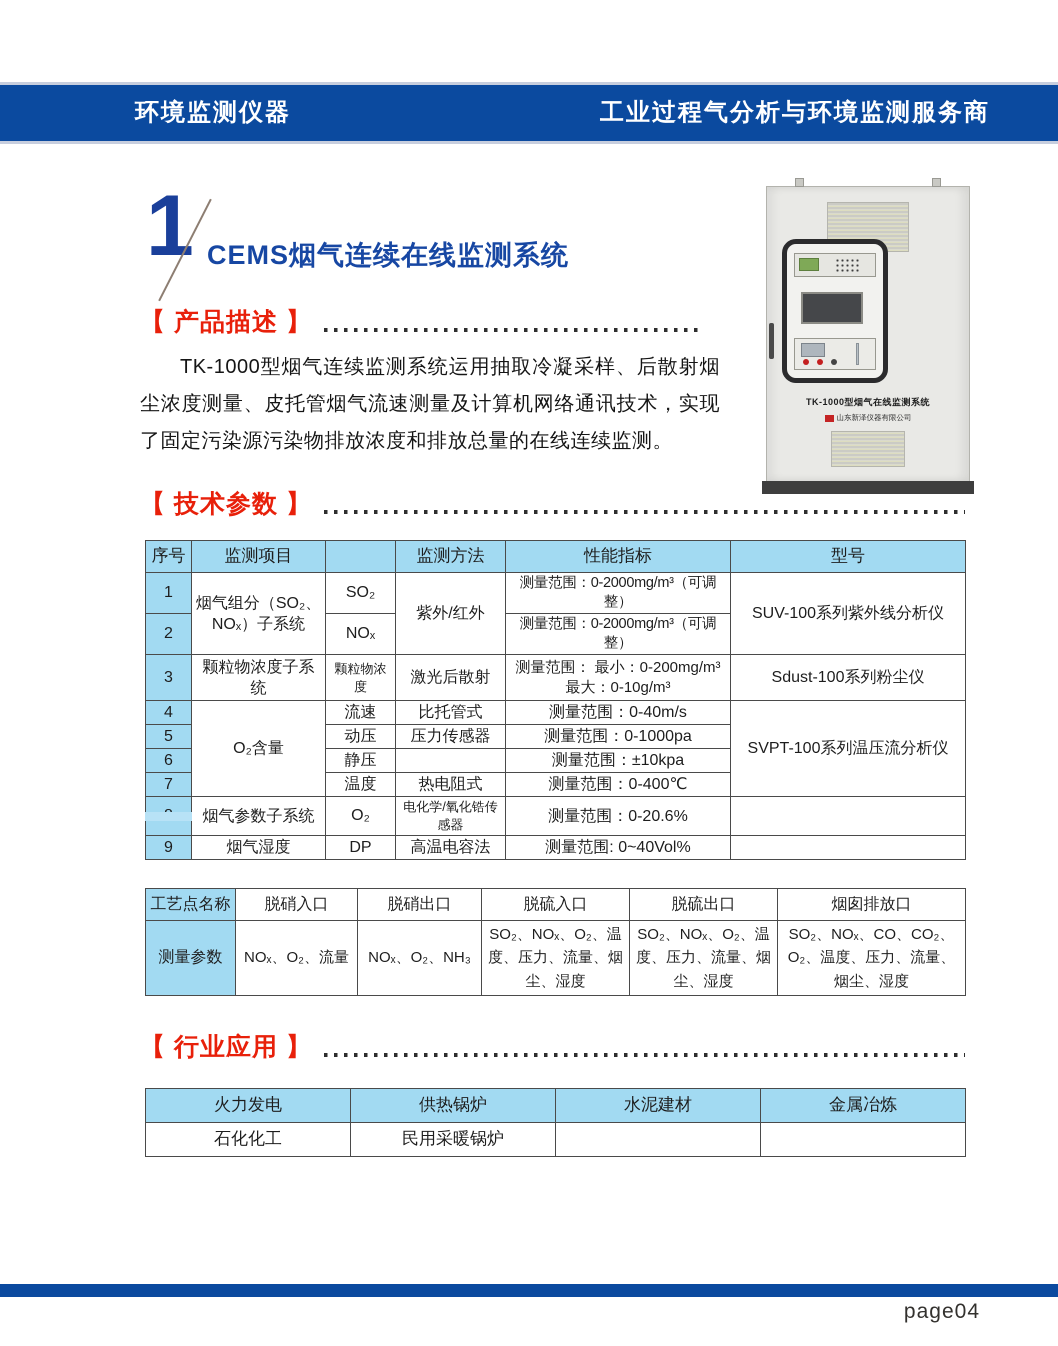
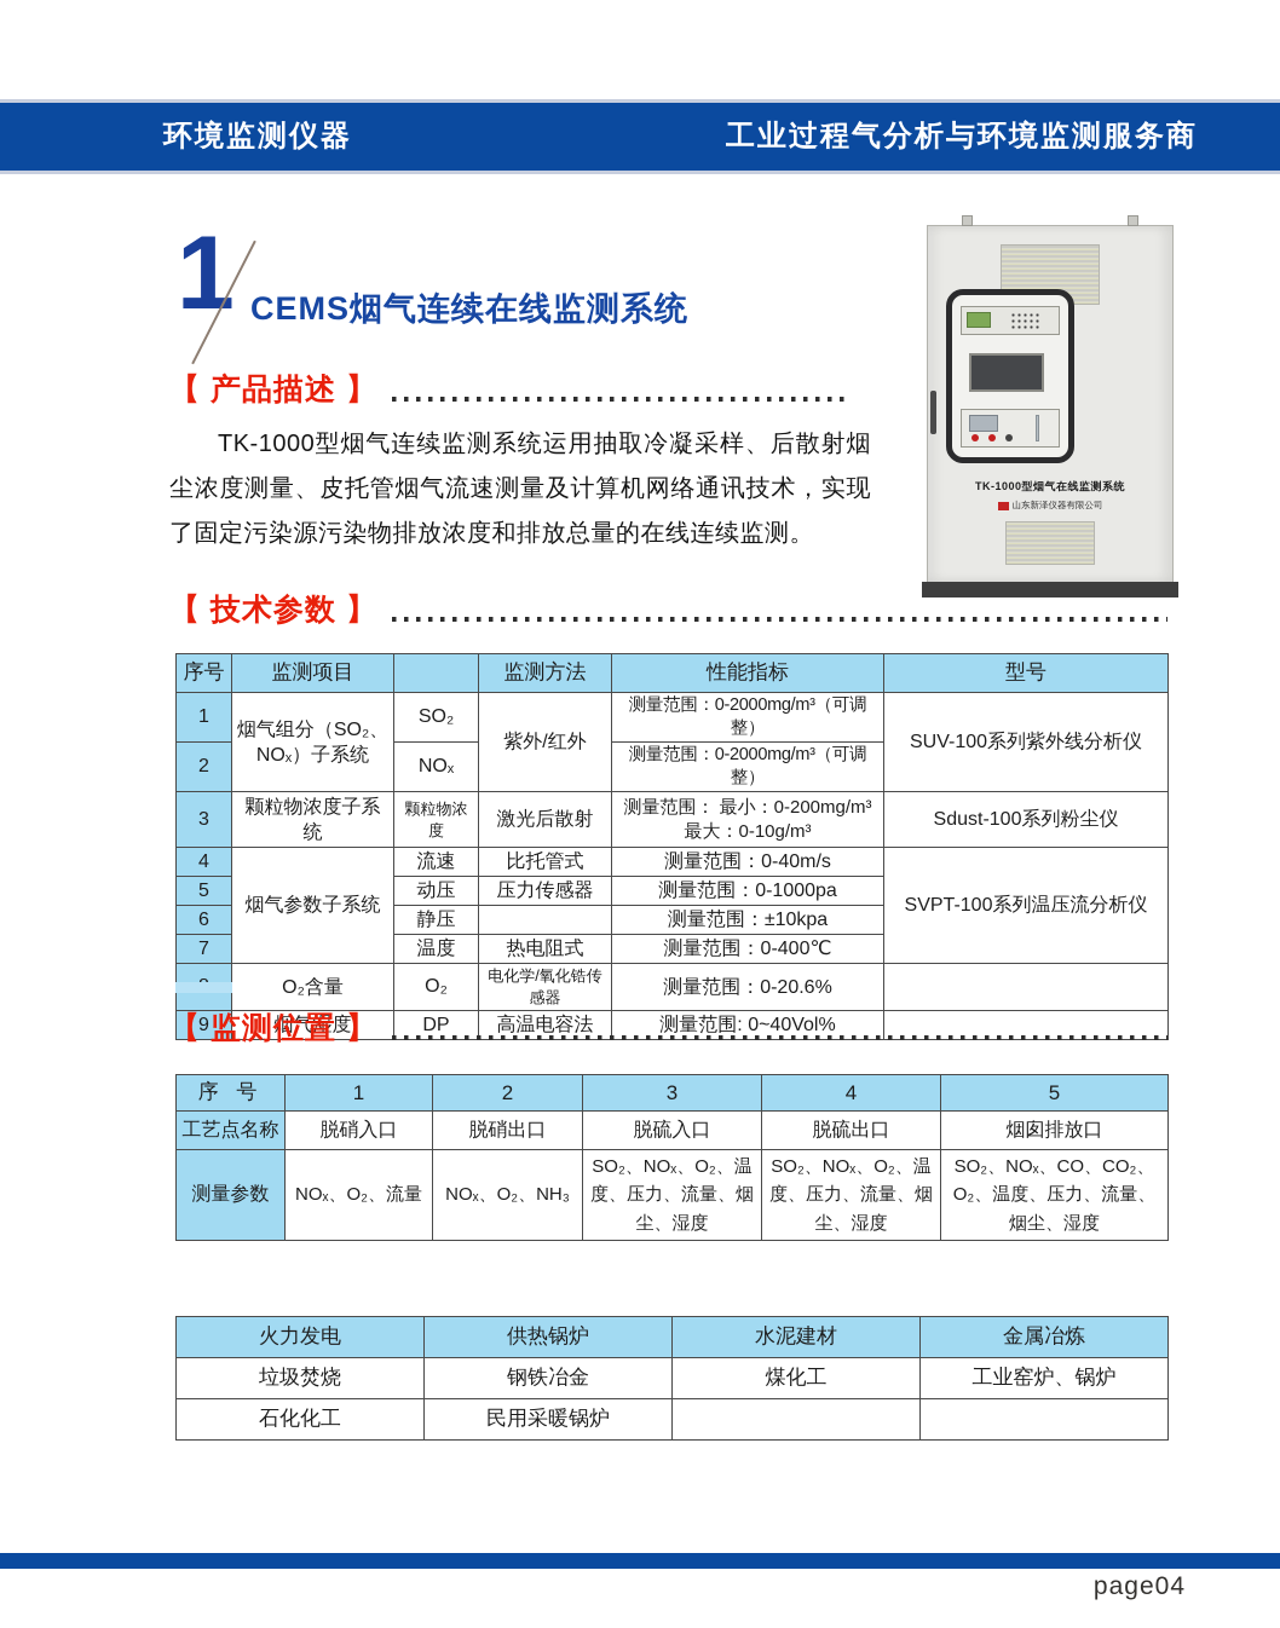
  环境监测仪器
  工业过程气分析与环境监测服务商
  1
  CEMS烟气连续在线监测系统
  TK-1000型烟气在线监测系统
  山东新泽仪器有限公司
  【 产品描述 】
  TK-1000型烟气连续监测系统运用抽取冷凝采样、后散射烟尘浓度测量、皮托管烟气流速测量及计算机网络通讯技术，实现了固定污染源污染物排放浓度和排放总量的在线连续监测。
  【 技术参数 】
  序号	监测项目		监测方法	性能指标	型号
  1	烟气组分（SO₂、NOₓ）子系统	SO₂	紫外/红外	测量范围：0-2000mg/m³（可调整）	SUV-100系列紫外线分析仪
  2	NOₓ	测量范围：0-2000mg/m³（可调整）
  3	颗粒物浓度子系统	颗粒物浓度	激光后散射	测量范围： 最小：0-200mg/m³ 最大：0-10g/m³	Sdust-100系列粉尘仪
- 4	O₂含量	流速	比托管式	测量范围：0-40m/s	SVPT-100系列温压流分析仪
+ 4	烟气参数子系统	流速	比托管式	测量范围：0-40m/s	SVPT-100系列温压流分析仪
  5	动压	压力传感器	测量范围：0-1000pa
  6	静压		测量范围：±10kpa
  7	温度	热电阻式	测量范围：0-400℃
- 	烟气参数子系统	O₂	电化学/氧化锆传感器	测量范围：0-20.6%
+ 	O₂含量	O₂	电化学/氧化锆传感器	测量范围：0-20.6%
  9	烟气湿度	DP	高温电容法	测量范围: 0~40Vol%
+ 【 监测位置 】
+ 序 号	1	2	3	4	5
  工艺点名称	脱硝入口	脱硝出口	脱硫入口	脱硫出口	烟囱排放口
  测量参数	NOₓ、O₂、流量	NOₓ、O₂、NH₃	SO₂、NOₓ、O₂、温度、压力、流量、烟尘、湿度	SO₂、NOₓ、O₂、温度、压力、流量、烟尘、湿度	SO₂、NOₓ、CO、CO₂、O₂、温度、压力、流量、烟尘、湿度
- 【 行业应用 】
  火力发电	供热锅炉	水泥建材	金属冶炼
+ 垃圾焚烧	钢铁冶金	煤化工	工业窑炉、锅炉
  石化化工	民用采暖锅炉
  page04
